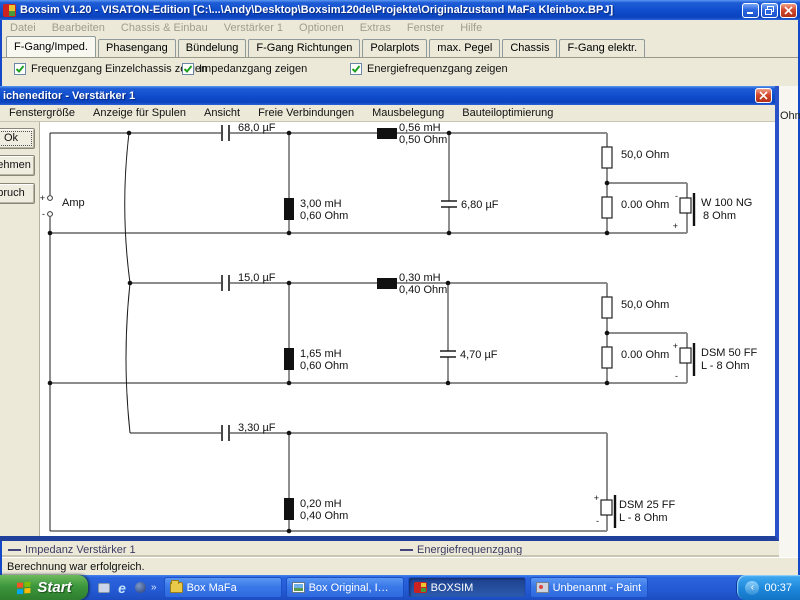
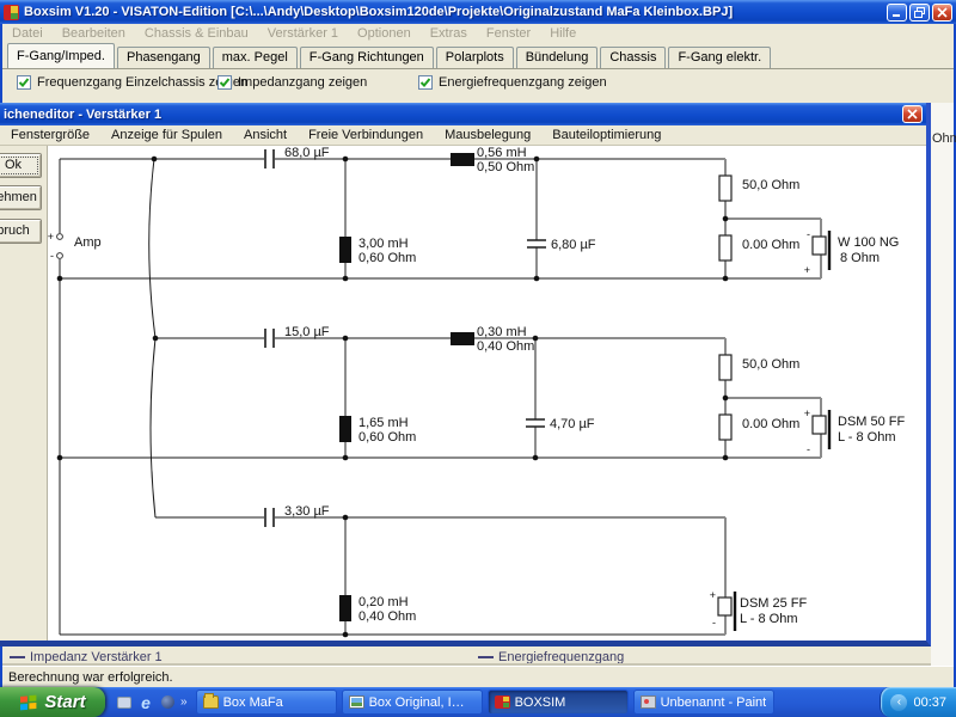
  Boxsim V1.20 - VISATON-Edition [C:\...\Andy\Desktop\Boxsim120de\Projekte\Originalzustand MaFa Kleinbox.BPJ]
  Datei
  Bearbeiten
  Chassis & Einbau
  Verstärker 1
  Optionen
  Extras
  Fenster
  Hilfe
  F-Gang/Imped.
  Phasengang
- Bündelung
+ max. Pegel
  F-Gang Richtungen
  Polarplots
- max. Pegel
+ Bündelung
  Chassis
  F-Gang elektr.
  Frequenzgang Einzelchassis zen
  Impedanzgang zeigen
  Energiefrequenzgang zeigen
  Ohm
  Impedanz Verstärker 1
  Energiefrequenzgang
  icheneditor - Verstärker 1
  Fenstergröße
  Anzeige für Spulen
  Ansicht
  Freie Verbindungen
  Mausbelegung
  Bauteiloptimierung
  Ok
  ehmen
  bruch
  +
  -
  Amp
  68,0 µF
  3,00 mH
  0,60 Ohm
  0,56 mH
  0,50 Ohm
  6,80 µF
  50,0 Ohm
  0.00 Ohm
  -
  +
  W 100 NG
  8 Ohm
  15,0 µF
  1,65 mH
  0,60 Ohm
  0,30 mH
  0,40 Ohm
  4,70 µF
  50,0 Ohm
  0.00 Ohm
  +
  -
  DSM 50 FF
  L - 8 Ohm
  3,30 µF
  0,20 mH
  0,40 Ohm
  +
  -
  DSM 25 FF
  L - 8 Ohm
  Berechnung war erfolgreich.
  Start
  e
  »
  Box MaFa
  Box Original, Impe
  BOXSIM
  Unbenannt - Paint
  ‹
  00:37
